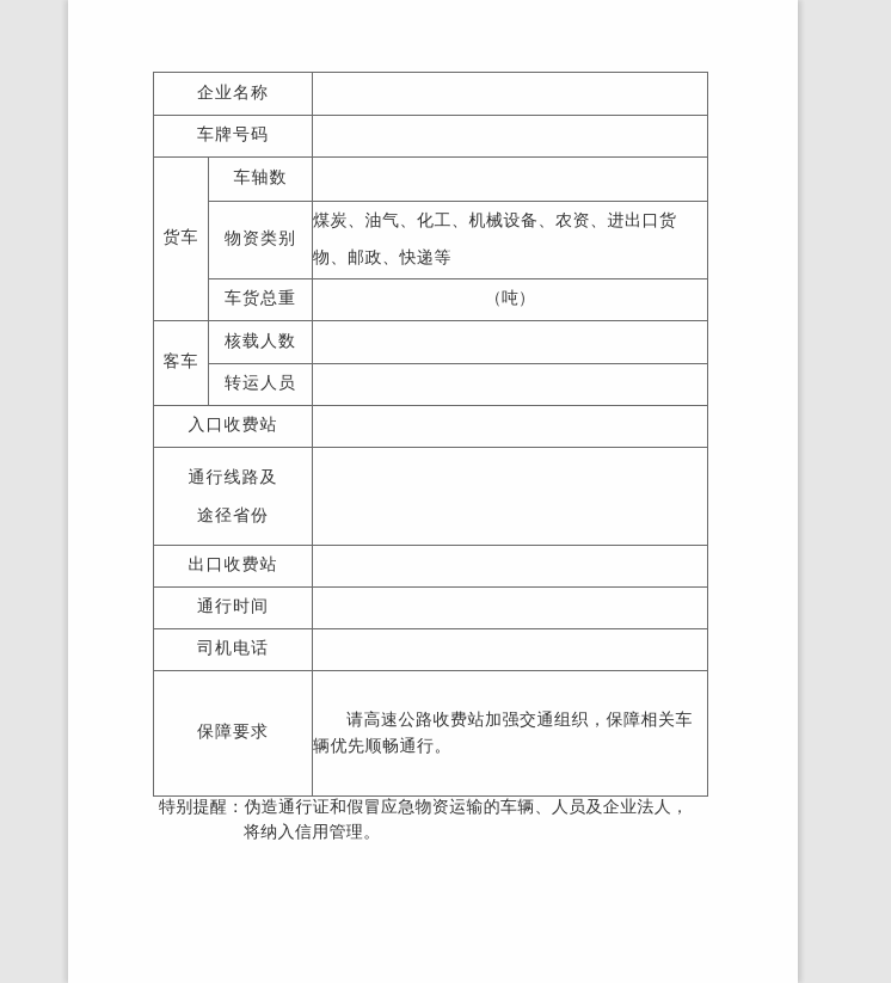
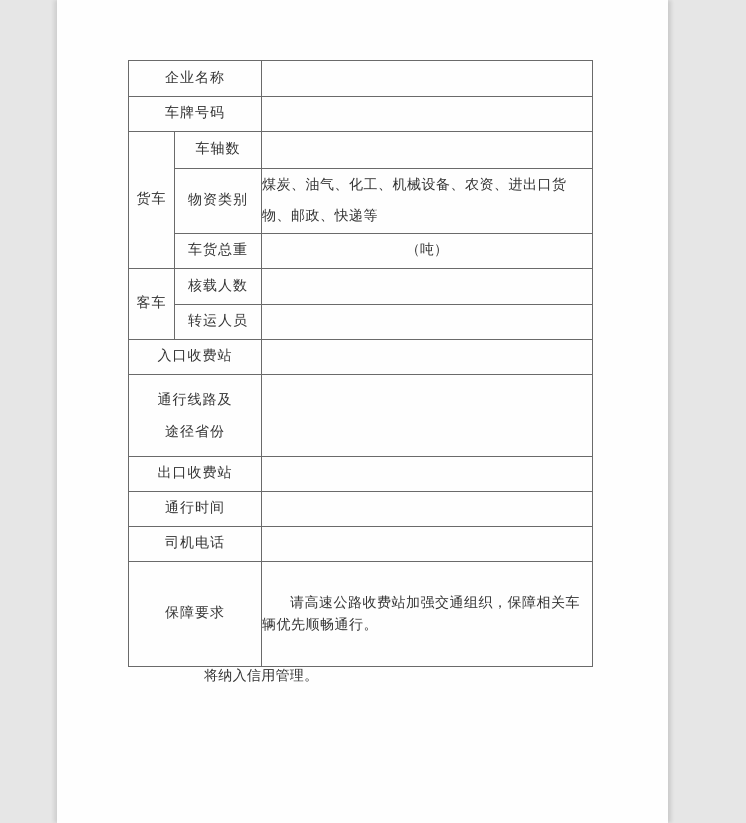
  企业名称
  车牌号码
  货车	车轴数
  物资类别	煤炭、油气、化工、机械设备、农资、进出口货物、邮政、快递等
  车货总重	（吨）
  客车	核载人数
  转运人员
  入口收费站
  通行线路及 途径省份
  出口收费站
  通行时间
  司机电话
  保障要求	请高速公路收费站加强交通组织，保障相关车辆优先顺畅通行。
- 特别提醒：伪造通行证和假冒应急物资运输的车辆、人员及企业法人，
  将纳入信用管理。
